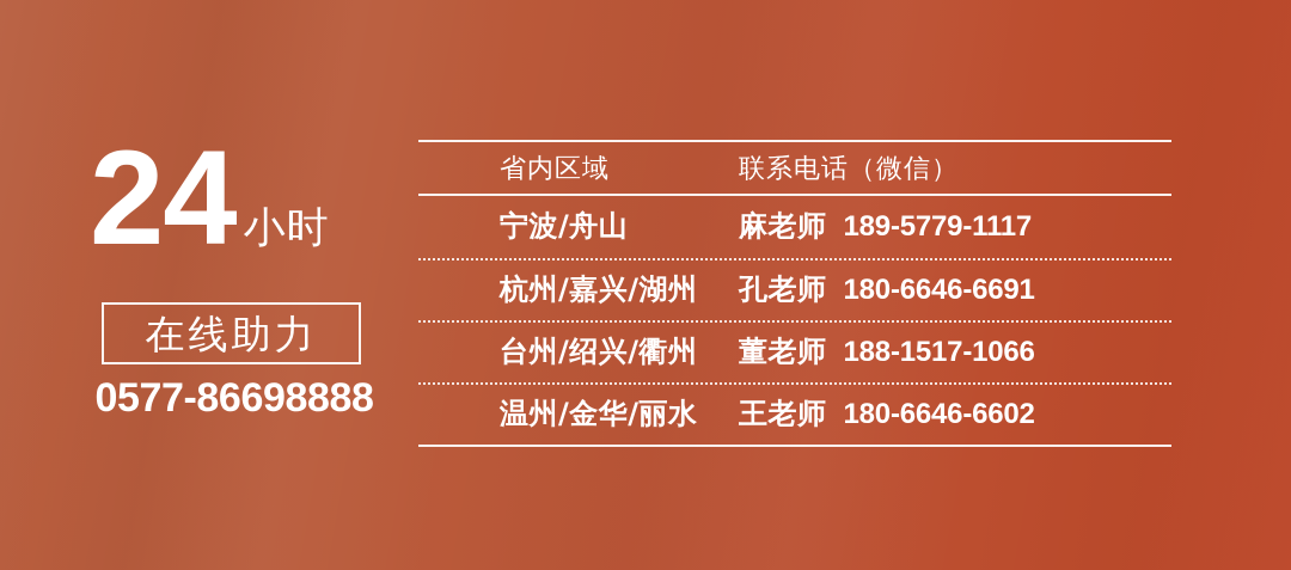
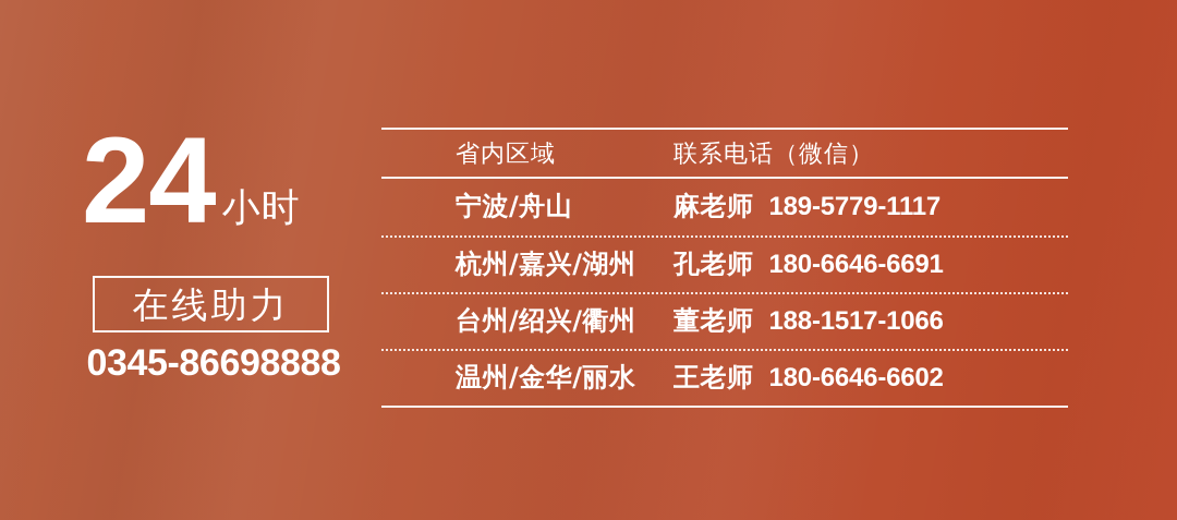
  24
  小时
  在线助力
- 0577-86698888
+ 0345-86698888
  省内区域
  联系电话（微信）
  宁波/舟山
  麻老师
  189-5779-1117
  杭州/嘉兴/湖州
  孔老师
  180-6646-6691
  台州/绍兴/衢州
  董老师
  188-1517-1066
  温州/金华/丽水
  王老师
  180-6646-6602
